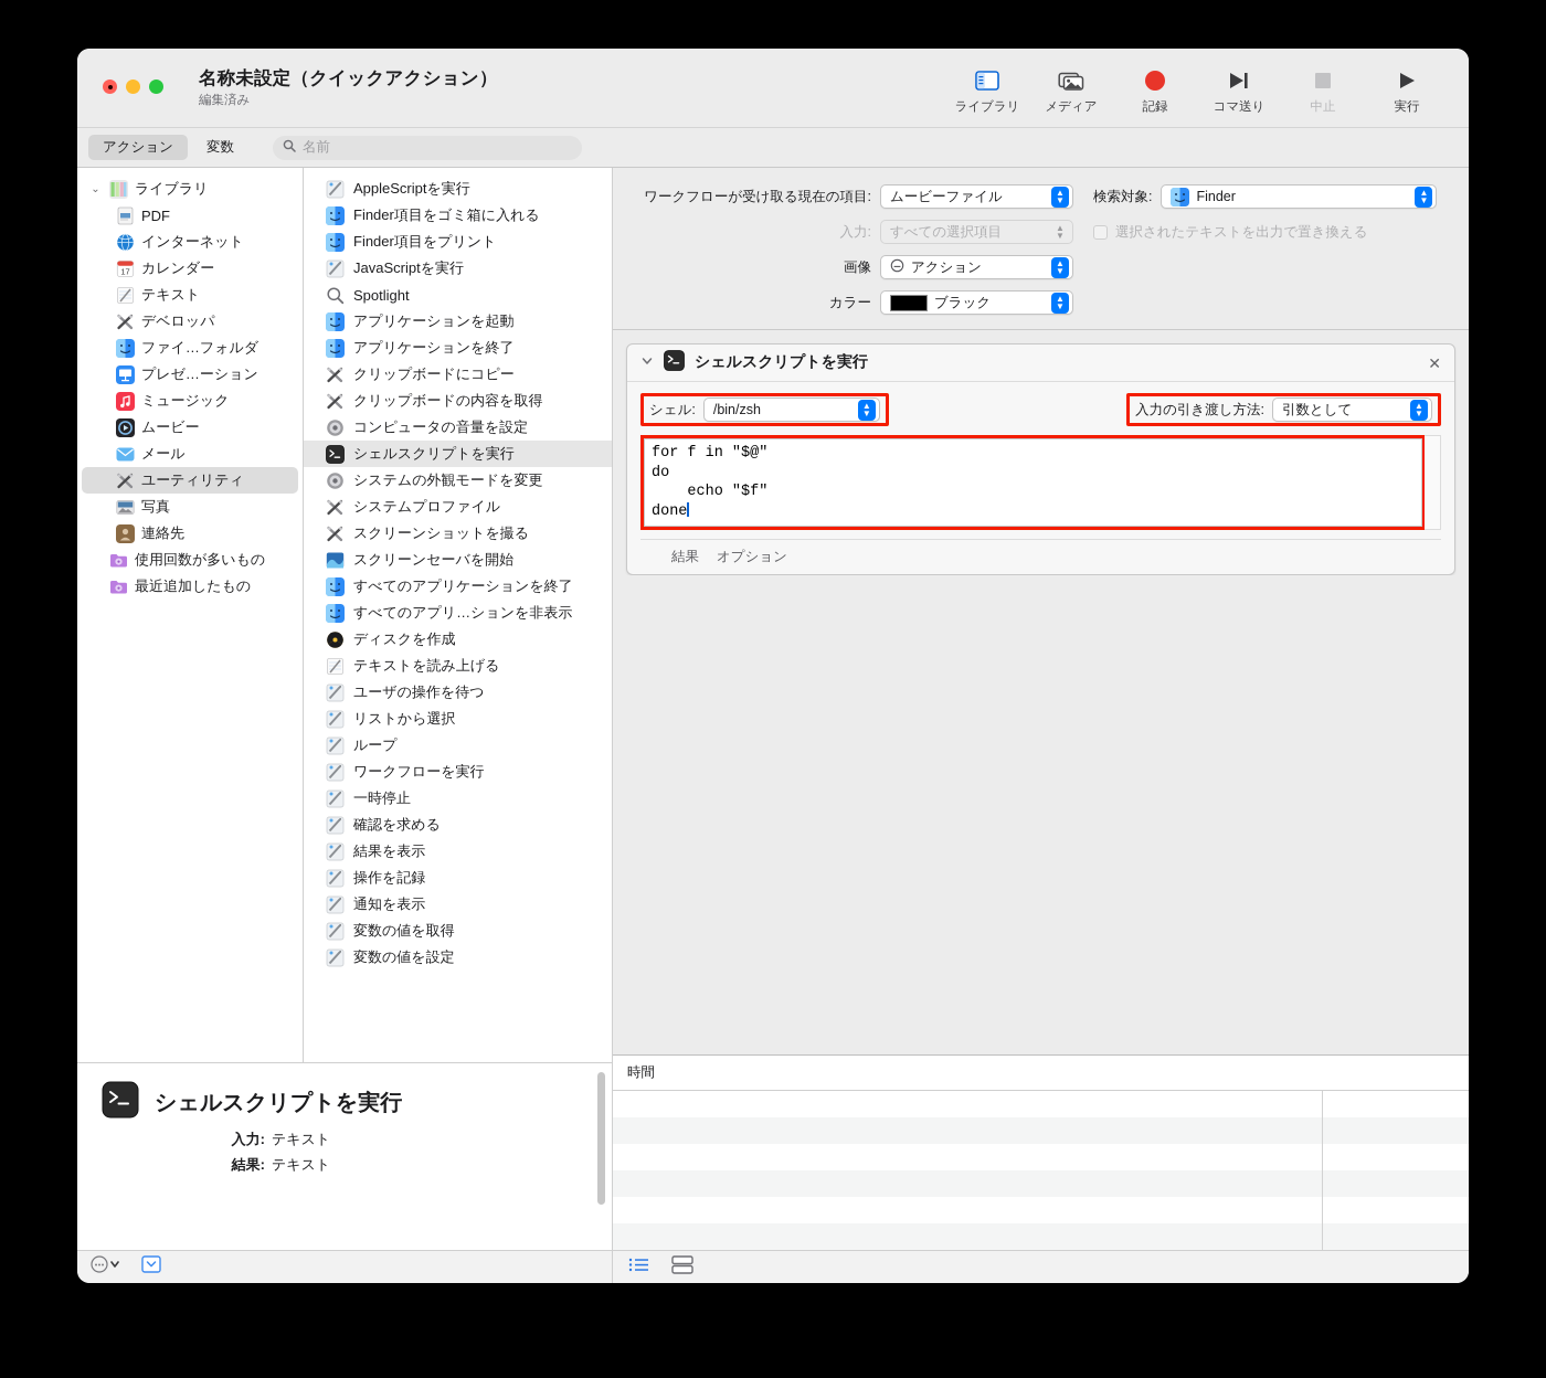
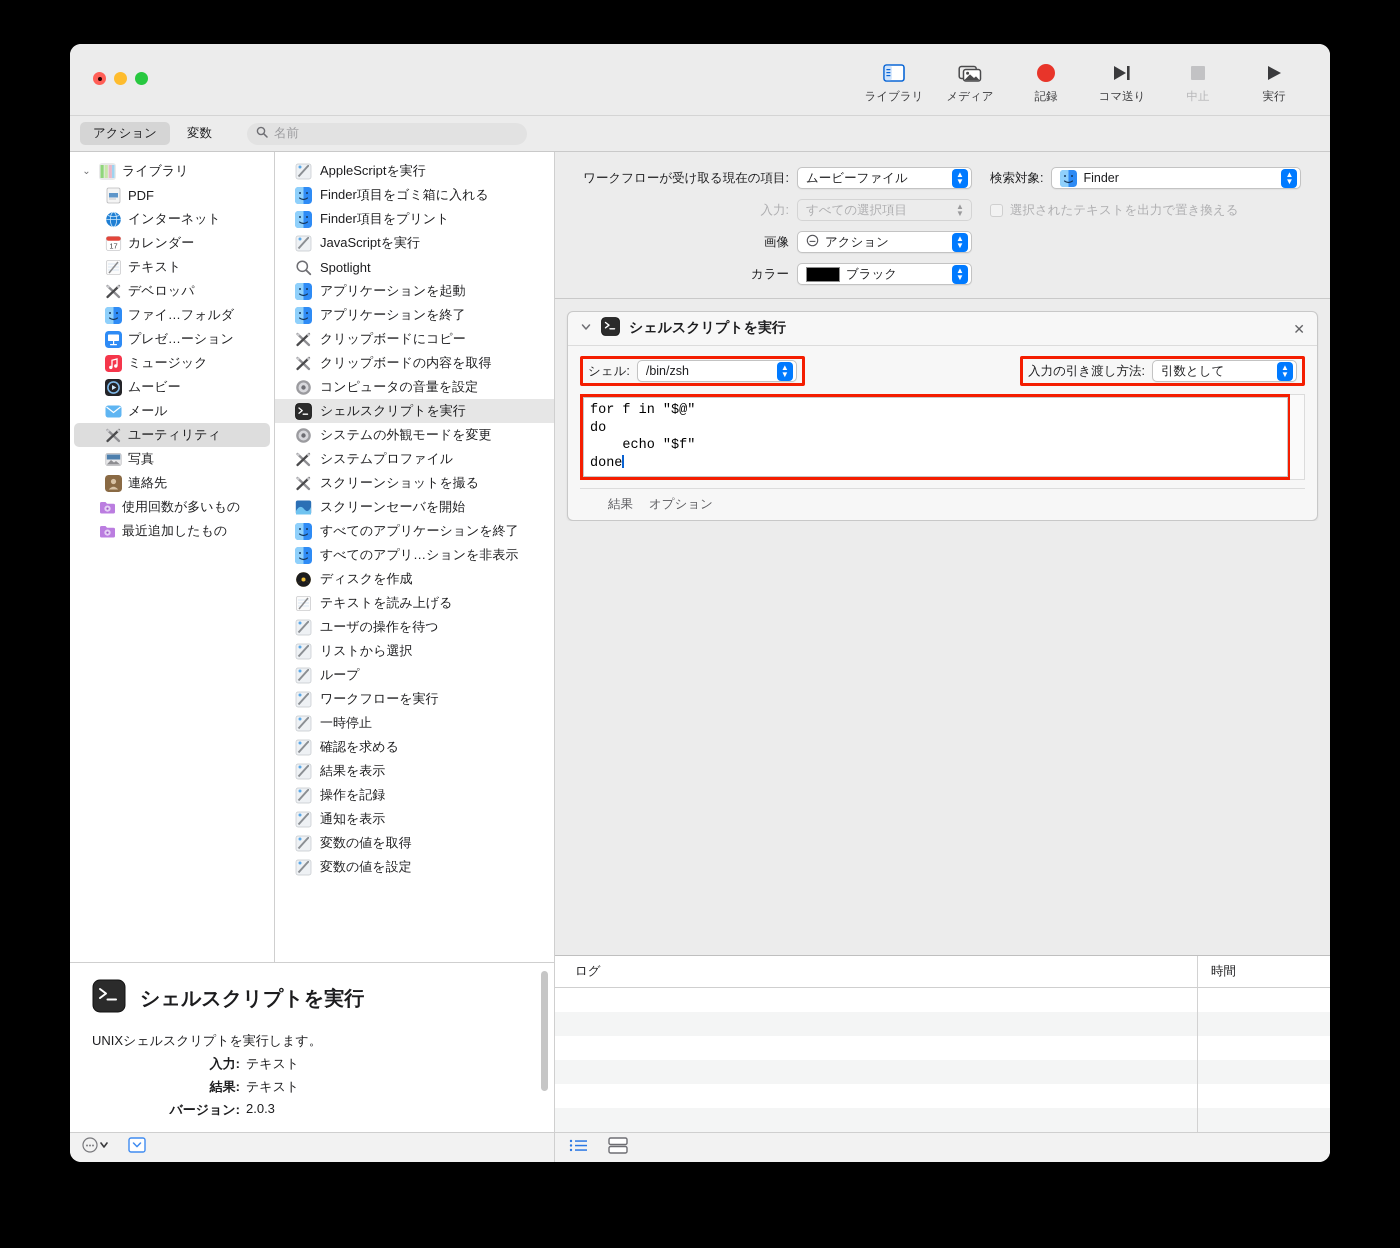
- 名称未設定（クイックアクション）
- 編集済み
  ライブラリ
  メディア
  記録
  コマ送り
  中止
  実行
  アクション
  変数
  名前
  ⌄
  ライブラリ
  PDF
  インターネット
  17
  カレンダー
  テキスト
  デベロッパ
  ファイ…フォルダ
  プレゼ…ーション
  ミュージック
  ムービー
  メール
  ユーティリティ
  写真
  連絡先
  使用回数が多いもの
  最近追加したもの
  AppleScriptを実行
  Finder項目をゴミ箱に入れる
  Finder項目をプリント
  JavaScriptを実行
  Spotlight
  アプリケーションを起動
  アプリケーションを終了
  クリップボードにコピー
  クリップボードの内容を取得
  コンピュータの音量を設定
  シェルスクリプトを実行
  システムの外観モードを変更
  システムプロファイル
  スクリーンショットを撮る
  スクリーンセーバを開始
  すべてのアプリケーションを終了
  すべてのアプリ…ションを非表示
  ディスクを作成
  テキストを読み上げる
  ユーザの操作を待つ
  リストから選択
  ループ
  ワークフローを実行
  一時停止
  確認を求める
  結果を表示
  操作を記録
  通知を表示
  変数の値を取得
  変数の値を設定
  シェルスクリプトを実行
+ UNIXシェルスクリプトを実行します。
  入力:
  テキスト
  結果:
  テキスト
+ バージョン:
+ 2.0.3
  ワークフローが受け取る現在の項目:
  ムービーファイル
  ▲
  ▼
  検索対象:
  Finder
  ▲
  ▼
  入力:
  すべての選択項目
  ▲
  ▼
  選択されたテキストを出力で置き換える
  画像
  アクション
  ▲
  ▼
  カラー
  ブラック
  ▲
  ▼
  シェルスクリプトを実行
  ✕
  シェル:
  /bin/zsh
  ▲
  ▼
  入力の引き渡し方法:
  引数として
  ▲
  ▼
  for f in "$@"
  do
  echo "$f"
  done
  結果
  オプション
+ ログ
  時間
